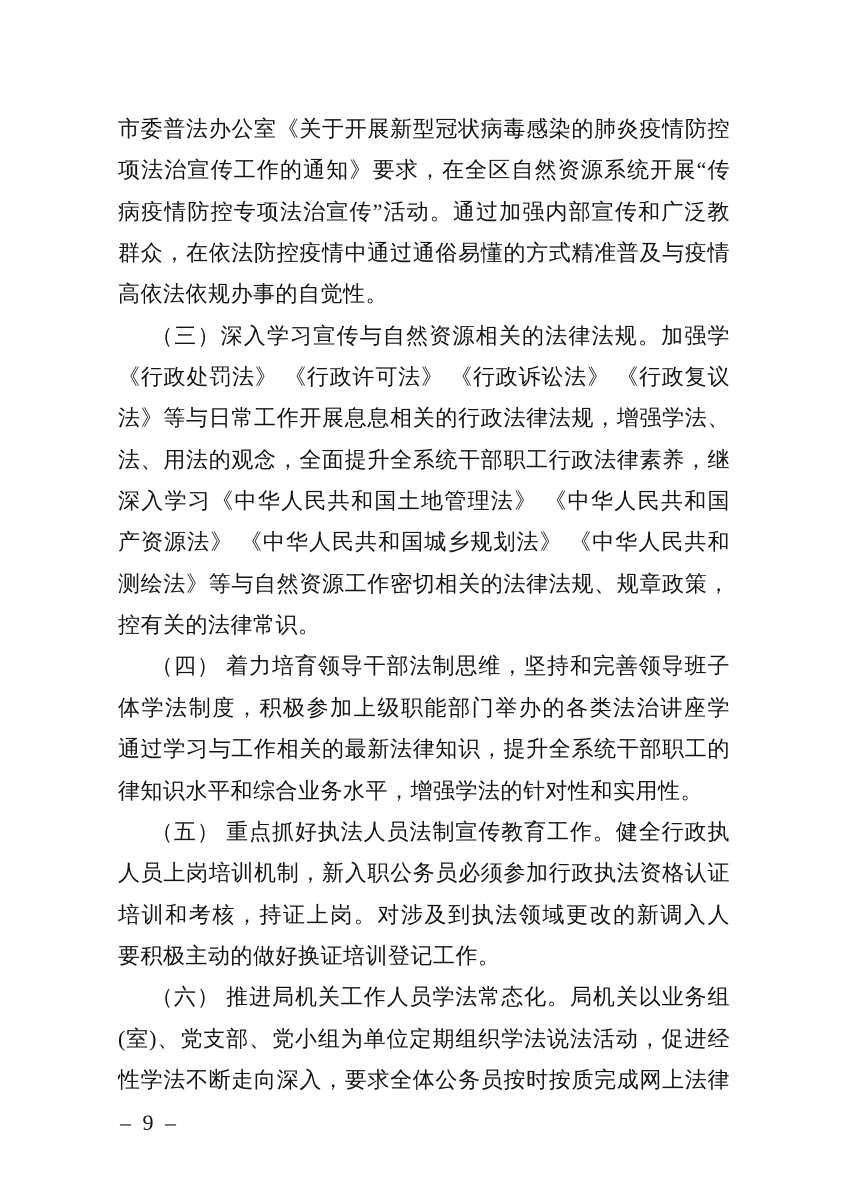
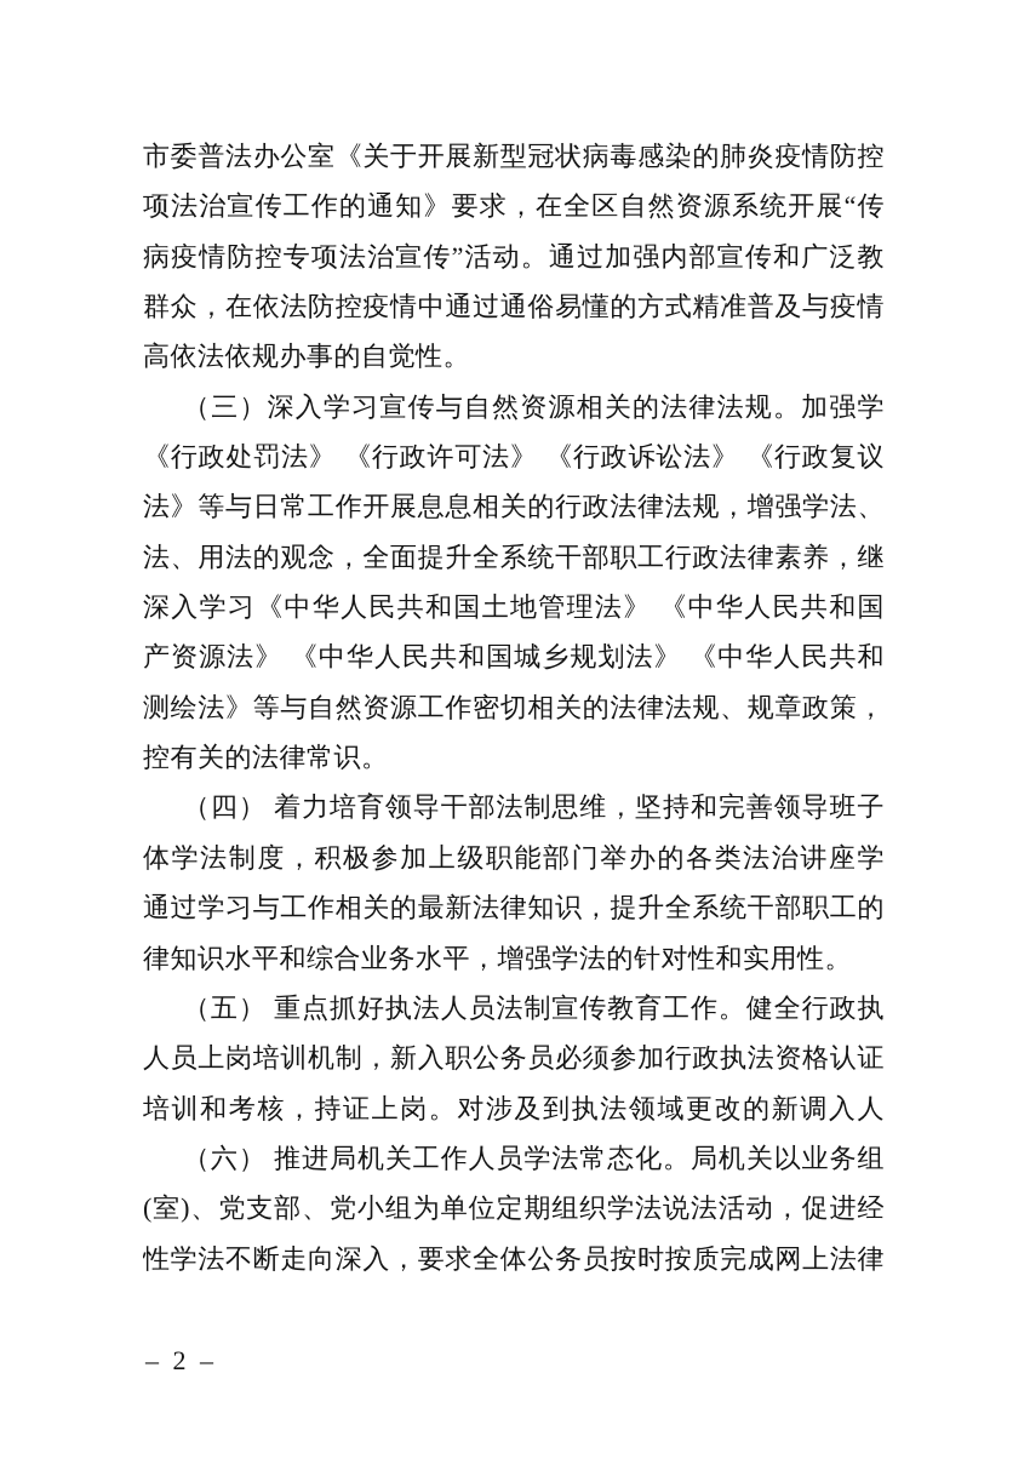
  市委普法办公室《关于开展新型冠状病毒感染的肺炎疫情防控
  项法治宣传工作的通知》要求，在全区自然资源系统开展“传
  病疫情防控专项法治宣传”活动。通过加强内部宣传和广泛教
  群众，在依法防控疫情中通过通俗易懂的方式精准普及与疫情
  高依法依规办事的自觉性。
  （三）深入学习宣传与自然资源相关的法律法规。加强学
  《行政处罚法》 《行政许可法》 《行政诉讼法》 《行政复议
  法》等与日常工作开展息息相关的行政法律法规，增强学法、
  法、用法的观念，全面提升全系统干部职工行政法律素养，继
  深入学习《中华人民共和国土地管理法》 《中华人民共和国
  产资源法》 《中华人民共和国城乡规划法》 《中华人民共和
  测绘法》等与自然资源工作密切相关的法律法规、规章政策，
  控有关的法律常识。
  （四） 着力培育领导干部法制思维，坚持和完善领导班子
  体学法制度，积极参加上级职能部门举办的各类法治讲座学
  通过学习与工作相关的最新法律知识，提升全系统干部职工的
  律知识水平和综合业务水平，增强学法的针对性和实用性。
  （五） 重点抓好执法人员法制宣传教育工作。健全行政执
  人员上岗培训机制，新入职公务员必须参加行政执法资格认证
  培训和考核，持证上岗。对涉及到执法领域更改的新调入人
- 要积极主动的做好换证培训登记工作。
  （六） 推进局机关工作人员学法常态化。局机关以业务组
  (室)、党支部、党小组为单位定期组织学法说法活动，促进经
  性学法不断走向深入，要求全体公务员按时按质完成网上法律
- – 9 –
+ – 2 –
